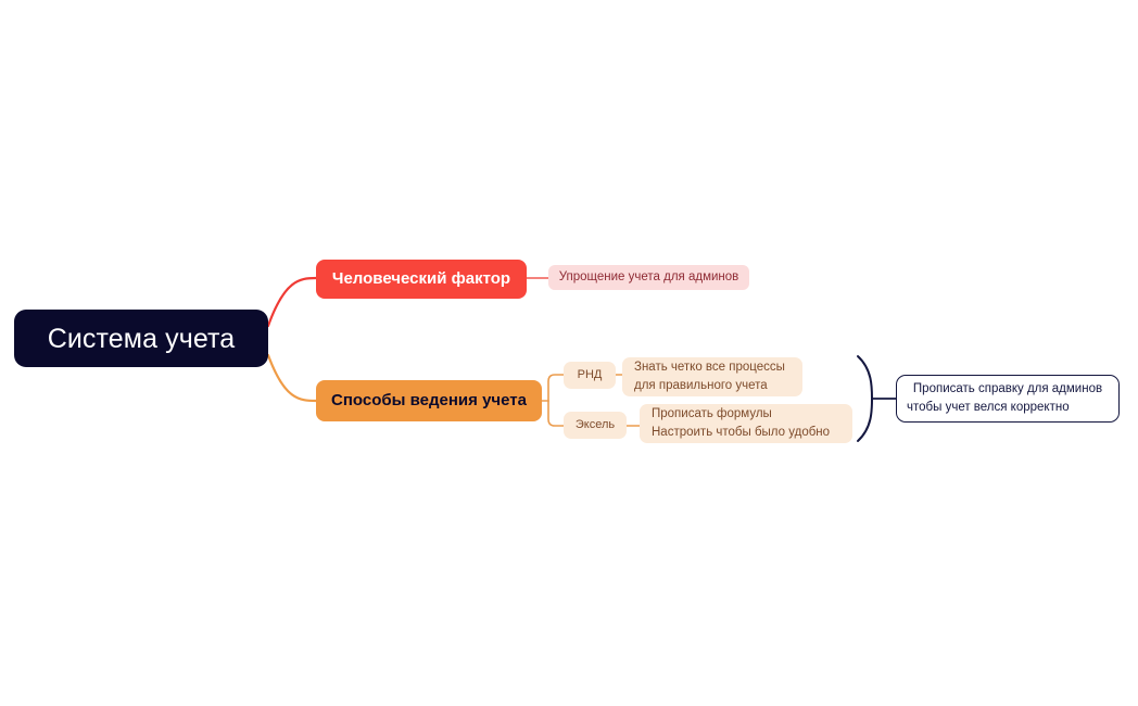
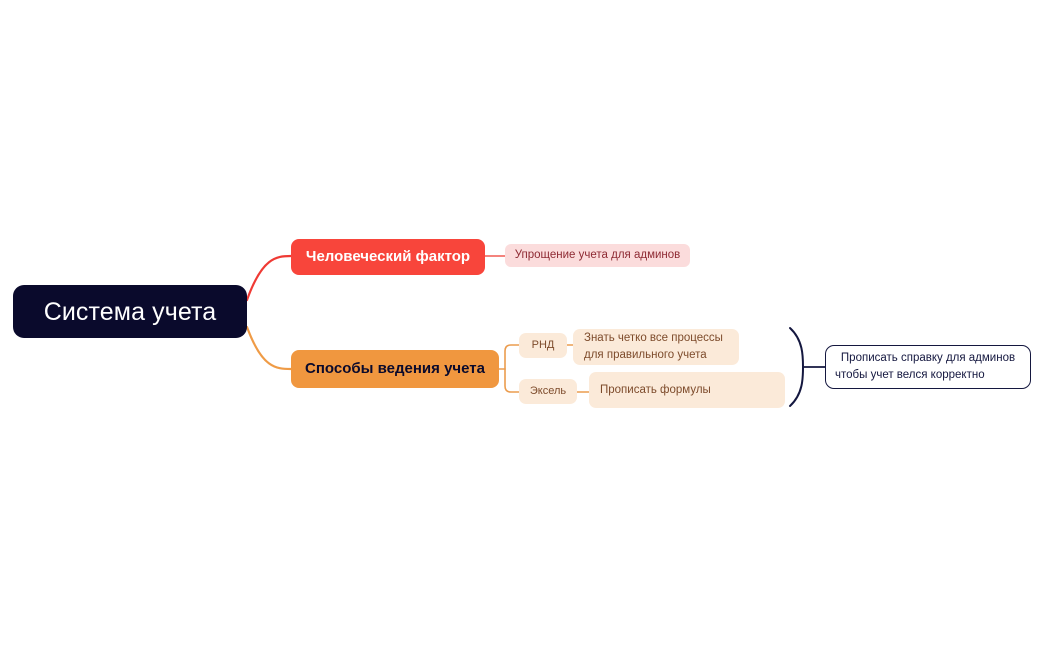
  Система учета
  Человеческий фактор
  Способы ведения учета
  Упрощение учета для админов
  РНД
  Эксель
  Знать четко все процессы
  для правильного учета
  Прописать формулы
- Настроить чтобы было удобно
  Прописать справку для админов
  чтобы учет велся корректно
